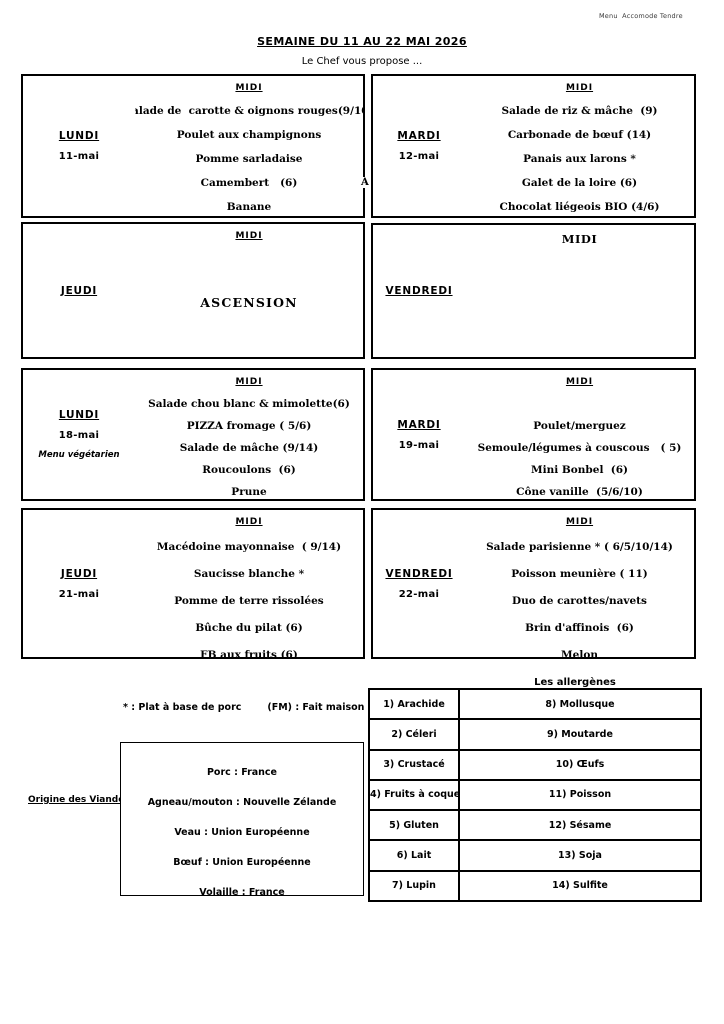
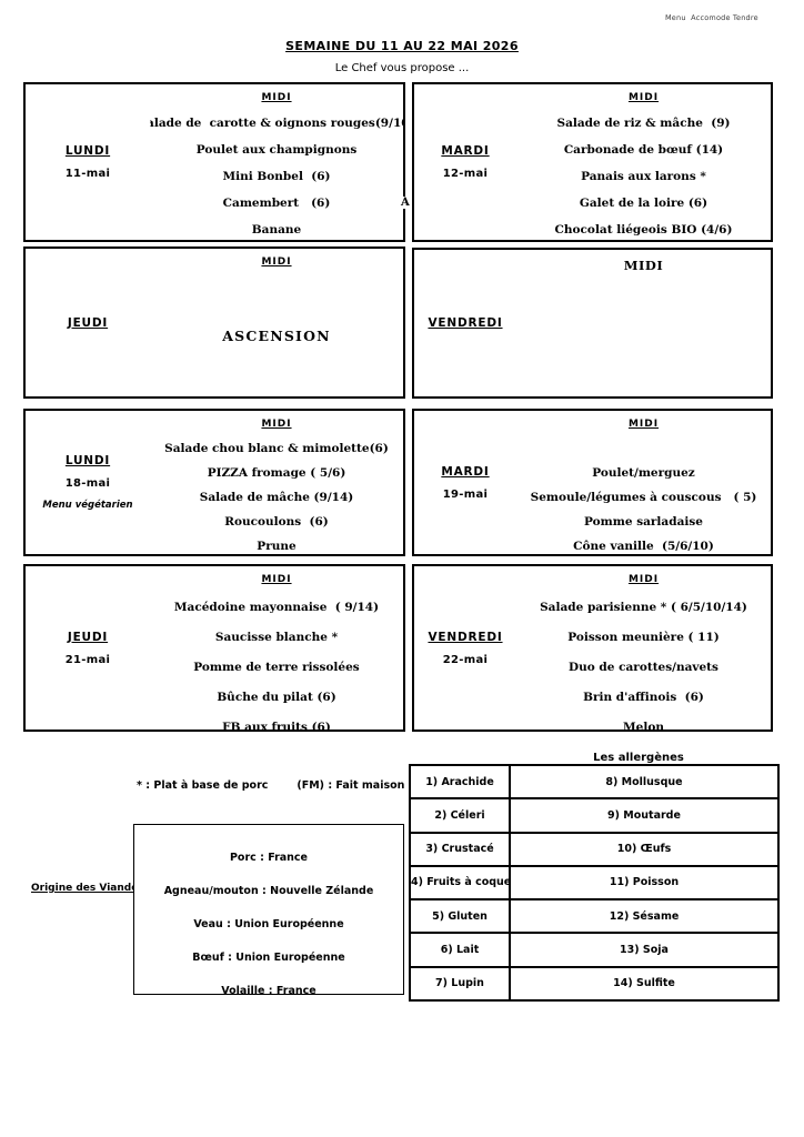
  Menu Accomode Tendre
  SEMAINE DU 11 AU 22 MAI 2026
  Le Chef vous propose ...
  A
  LUNDI
  11-mai
  MIDI
  alade de carotte & oignons rouges(9/1
  Poulet aux champignons
- Pomme sarladaise
+ Mini Bonbel (6)
  Camembert (6)
  Banane
  MARDI
  12-mai
  MIDI
  Salade de riz & mâche (9)
  Carbonade de bœuf (14)
  Panais aux larons *
  Galet de la loire (6)
  Chocolat liégeois BIO (4/6)
  JEUDI
  MIDI
  ASCENSION
  VENDREDI
  MIDI
  LUNDI
  18-mai
  Menu végétarien
  MIDI
  Salade chou blanc & mimolette(6)
  PIZZA fromage ( 5/6)
  Salade de mâche (9/14)
  Roucoulons (6)
  Prune
  MARDI
  19-mai
  MIDI
  Poulet/merguez
  Semoule/légumes à couscous ( 5)
- Mini Bonbel (6)
+ Pomme sarladaise
  Cône vanille (5/6/10)
  JEUDI
  21-mai
  MIDI
  Macédoine mayonnaise ( 9/14)
  Saucisse blanche *
  Pomme de terre rissolées
  Bûche du pilat (6)
  FB aux fruits (6)
  VENDREDI
  22-mai
  MIDI
  Salade parisienne * ( 6/5/10/14)
  Poisson meunière ( 11)
  Duo de carottes/navets
  Brin d'affinois (6)
  Melon
  * : Plat à base de porc
  (FM) : Fait maison
  Les allergènes
  1) Arachide	8) Mollusque
  2) Céleri	9) Moutarde
  3) Crustacé	10) Œufs
  4) Fruits à coque	11) Poisson
  5) Gluten	12) Sésame
  6) Lait	13) Soja
  7) Lupin	14) Sulfite
  Origine des Viand
  Porc : France
  Agneau/mouton : Nouvelle Zélande
  Veau : Union Européenne
  Bœuf : Union Européenne
  Volaille : France
